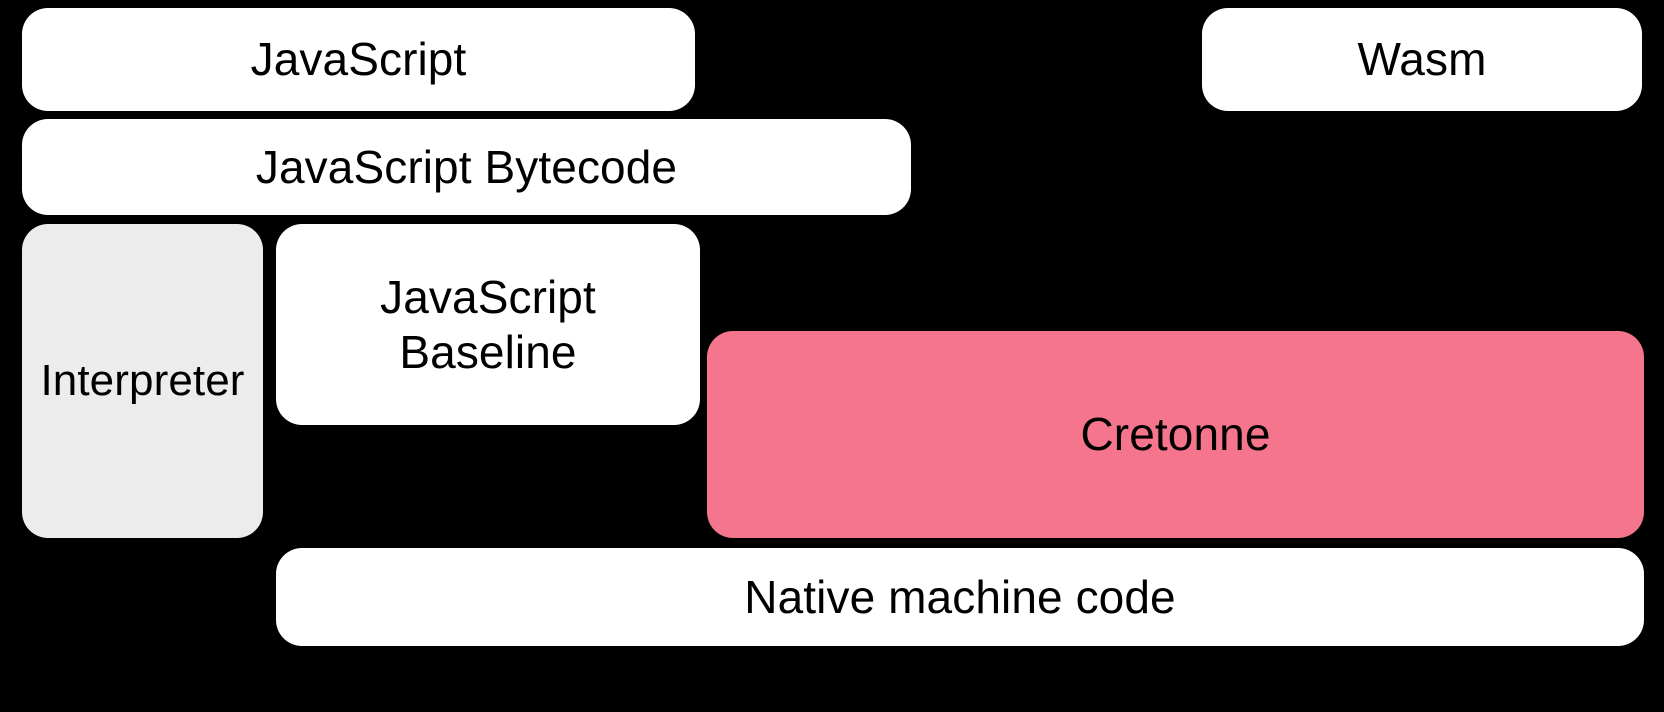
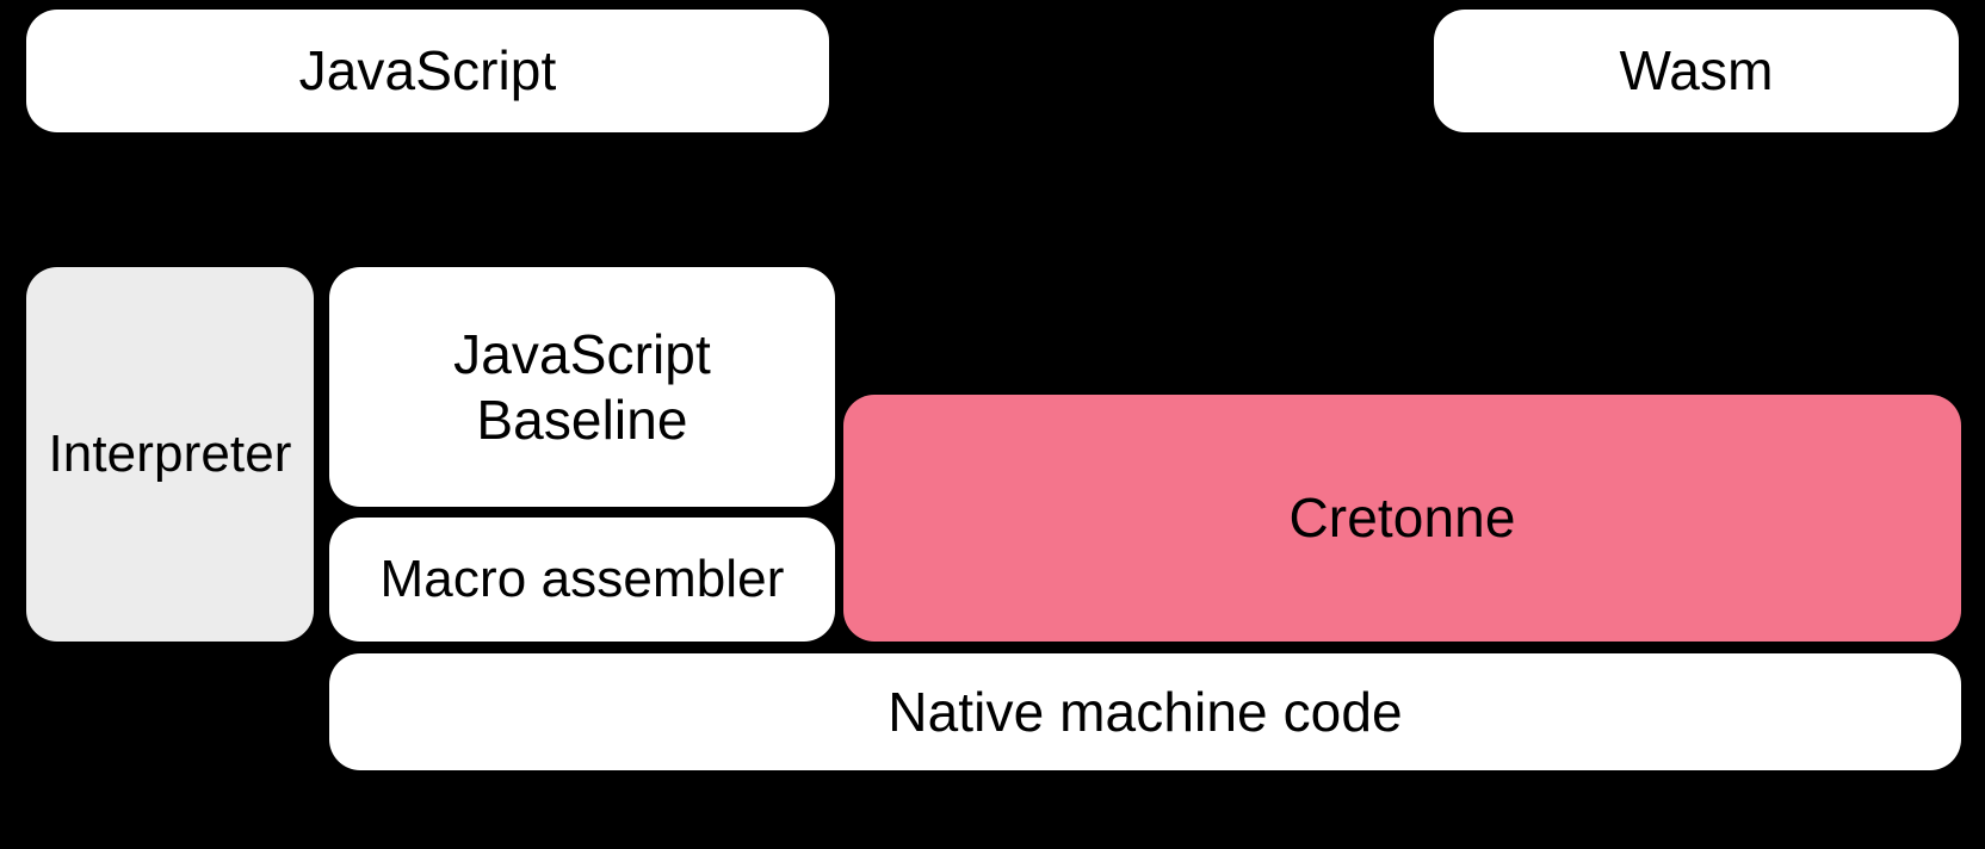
  JavaScript
  Wasm
- JavaScript Bytecode
  Interpreter
  JavaScript
  Baseline
  Cretonne
+ Macro assembler
  Native machine code
